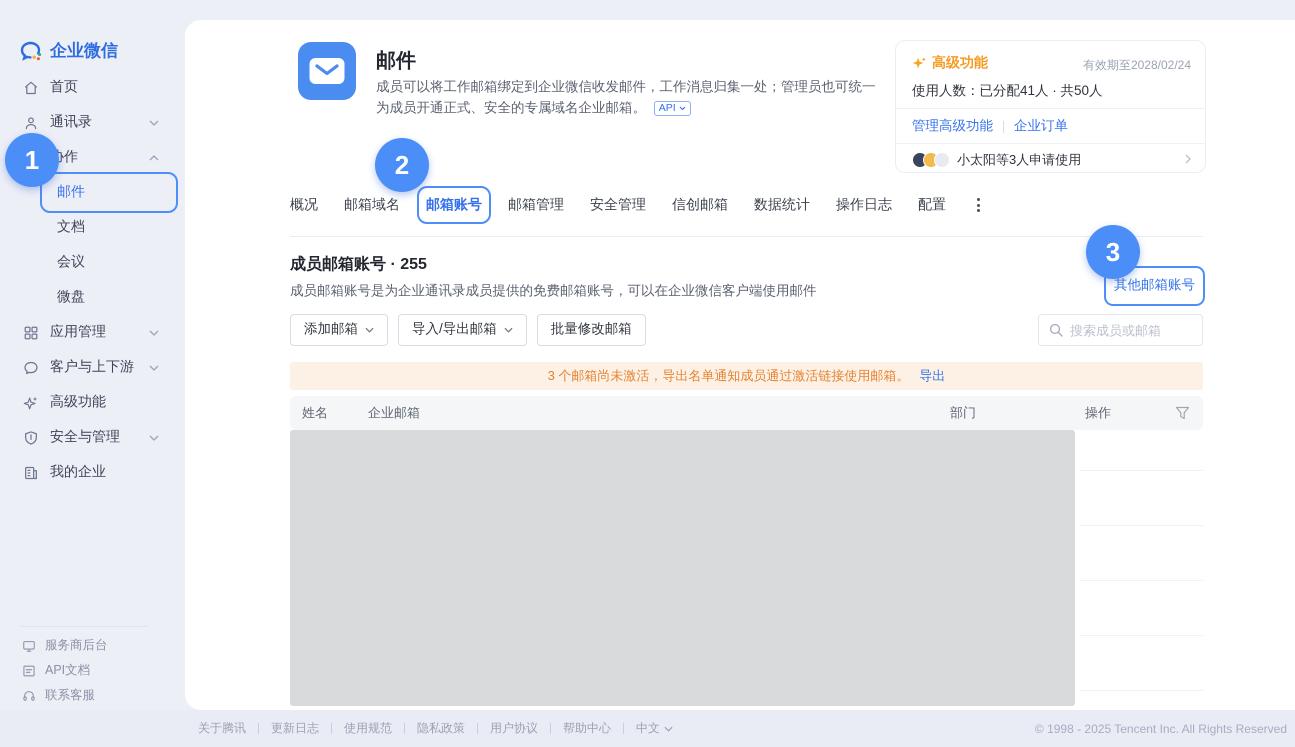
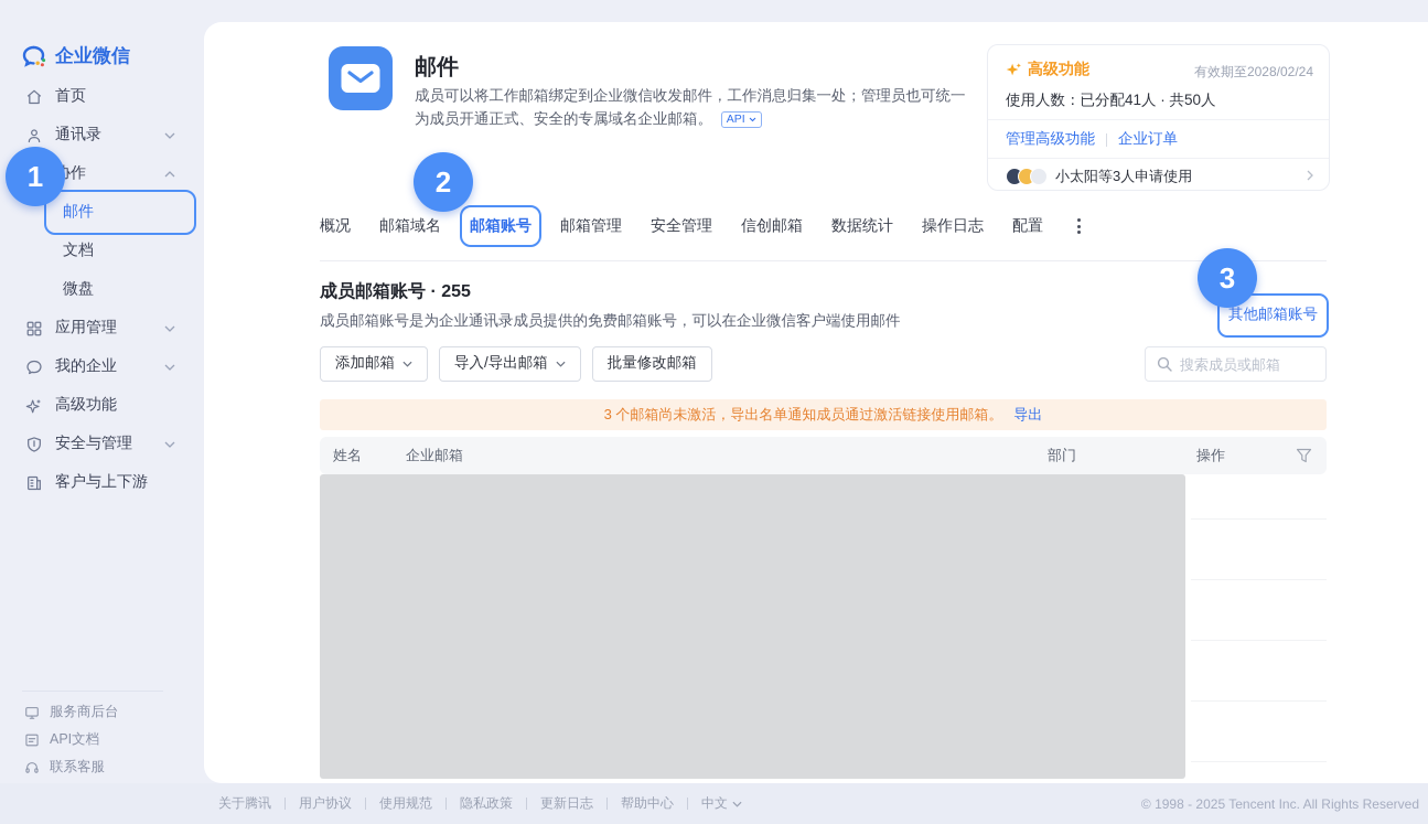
  企业微信
  首页
  通讯录
  邮件
  文档
- 会议
  微盘
  应用管理
- 客户与上下游
+ 我的企业
  高级功能
  安全与管理
- 我的企业
+ 客户与上下游
  服务商后台
  API文档
  联系客服
  邮件
  成员可以将工作邮箱绑定到企业微信收发邮件，工作消息归集一处；管理员也可统一为成员开通正式、安全的专属域名企业邮箱。
  API
  高级功能
  有效期至2028/02/24
  使用人数：已分配41人 · 共50人
  管理高级功能
  企业订单
  小太阳等3人申请使用
  概况
  邮箱域名
  邮箱账号
  邮箱管理
  安全管理
  信创邮箱
  数据统计
  操作日志
  配置
  成员邮箱账号 · 255
  成员邮箱账号是为企业通讯录成员提供的免费邮箱账号，可以在企业微信客户端使用邮件
  其他邮箱账号
  添加邮箱
  导入/导出邮箱
  批量修改邮箱
  搜索成员或邮箱
  3 个邮箱尚未激活，导出名单通知成员通过激活链接使用邮箱。
  导出
  姓名
  企业邮箱
  部门
  操作
  关于腾讯
- 更新日志
+ 用户协议
  使用规范
  隐私政策
- 用户协议
+ 更新日志
  帮助中心
  中文
  © 1998 - 2025 Tencent Inc. All Rights Reserved
  1
  2
  3
